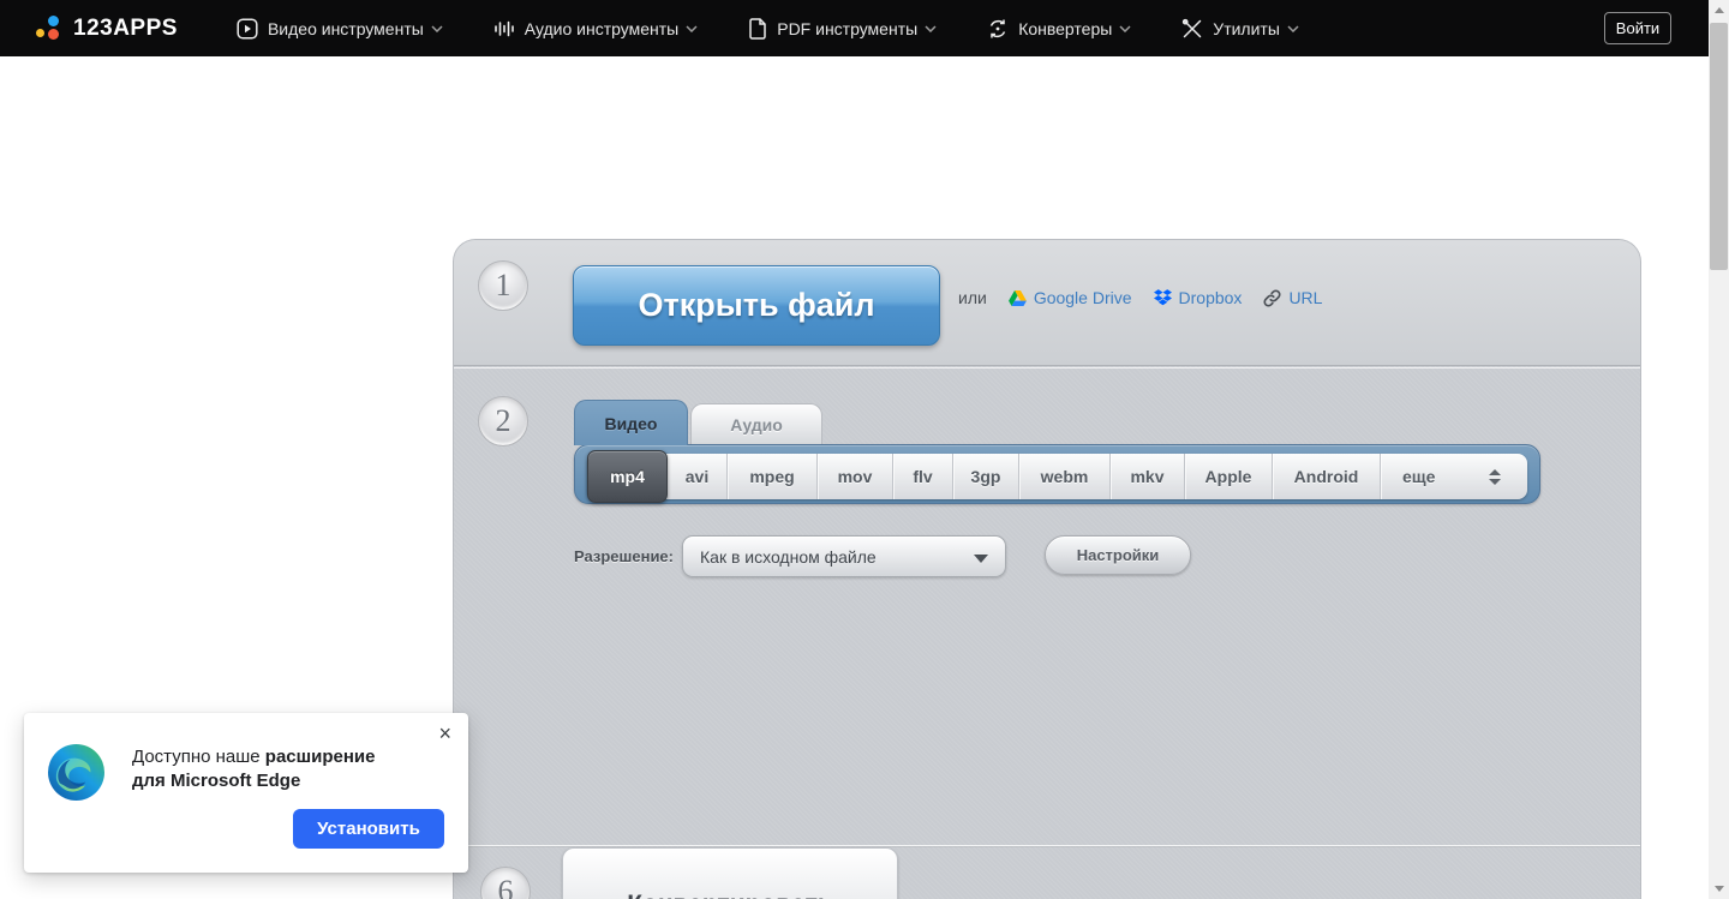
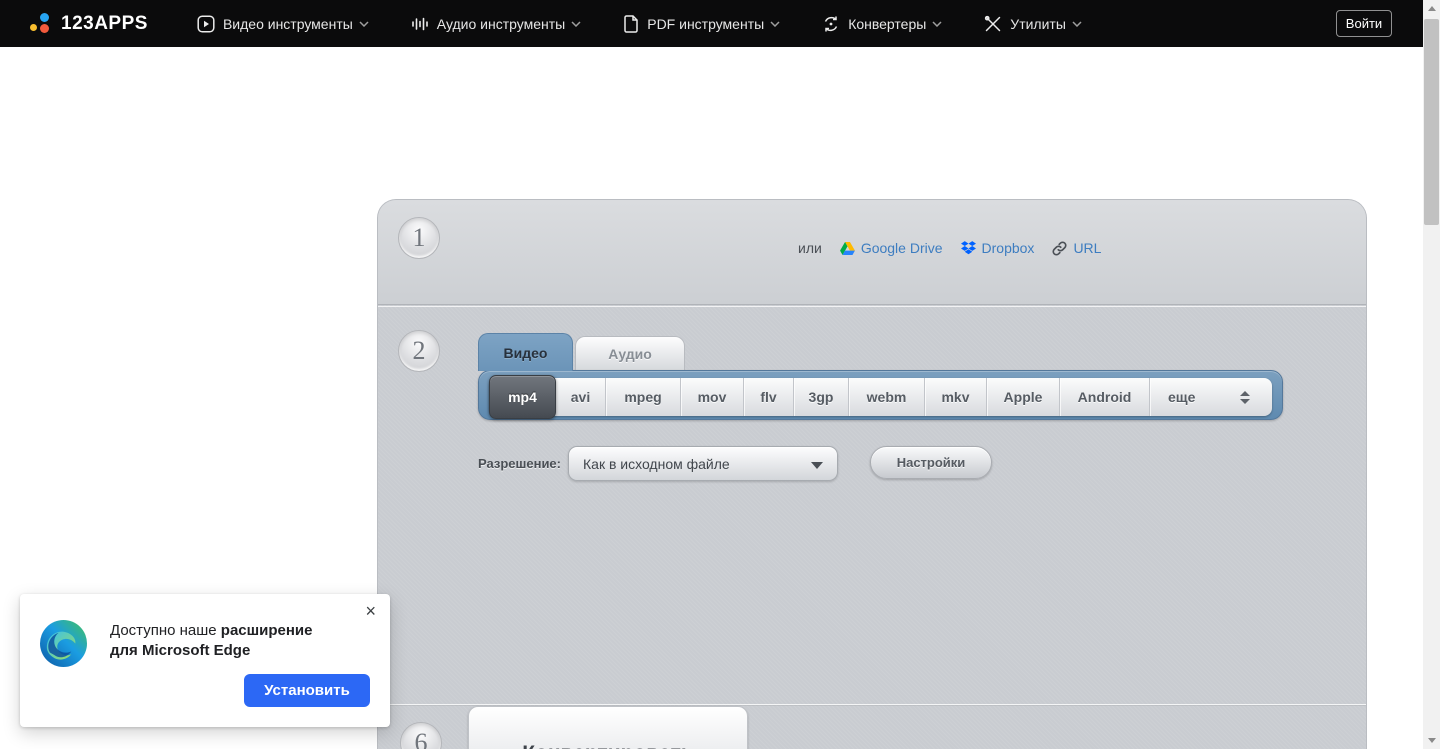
  123APPS
  Видео инструменты
  Аудио инструменты
  PDF инструменты
  Конвертеры
  Утилиты
  Войти
  1
- Открыть файл
  или
  Google Drive
  Dropbox
  URL
  2
  Видео
  Аудио
  mp4
  avi
  mpeg
  mov
  flv
  3gp
  webm
  mkv
  Apple
  Android
  еще
  Разрешение:
  Как в исходном файле
  Настройки
  6
  ×
  Доступно наше расширение
  для Microsoft Edge
  Установить
